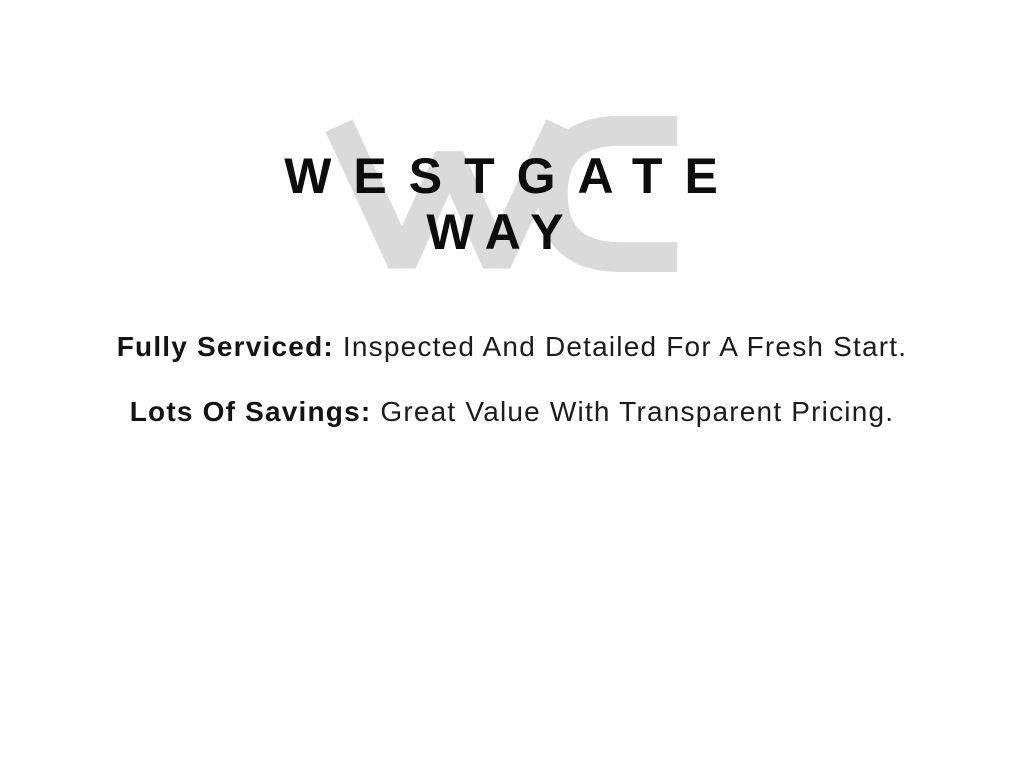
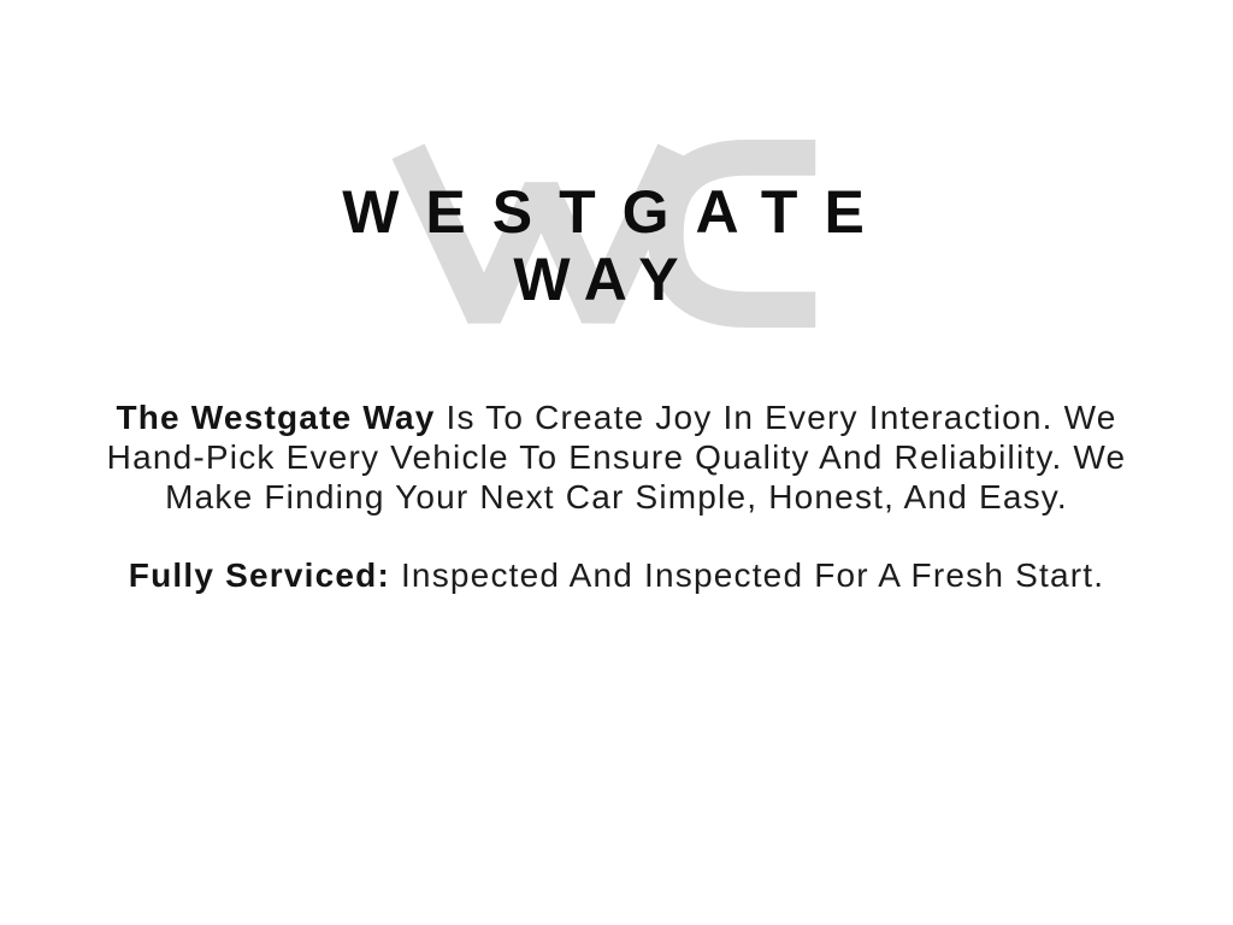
  WESTGATE
  WAY
+ The Westgate Way Is To Create Joy In Every Interaction. We
+ Hand-Pick Every Vehicle To Ensure Quality And Reliability. We
+ Make Finding Your Next Car Simple, Honest, And Easy.
- Fully Serviced: Inspected And Detailed For A Fresh Start.
+ Fully Serviced: Inspected And Inspected For A Fresh Start.
- Lots Of Savings: Great Value With Transparent Pricing.
